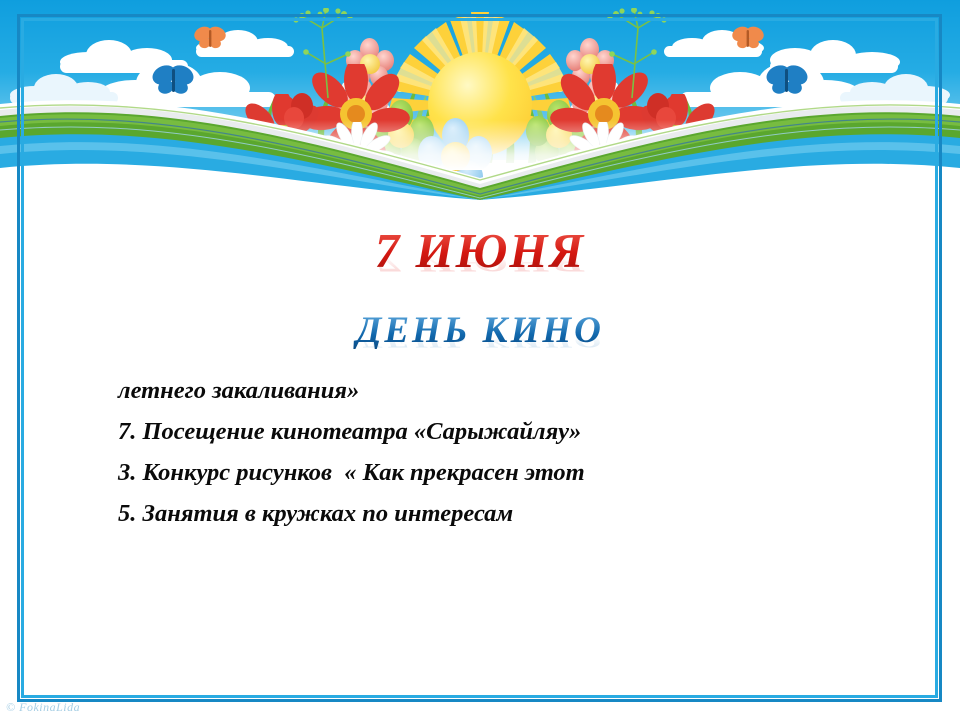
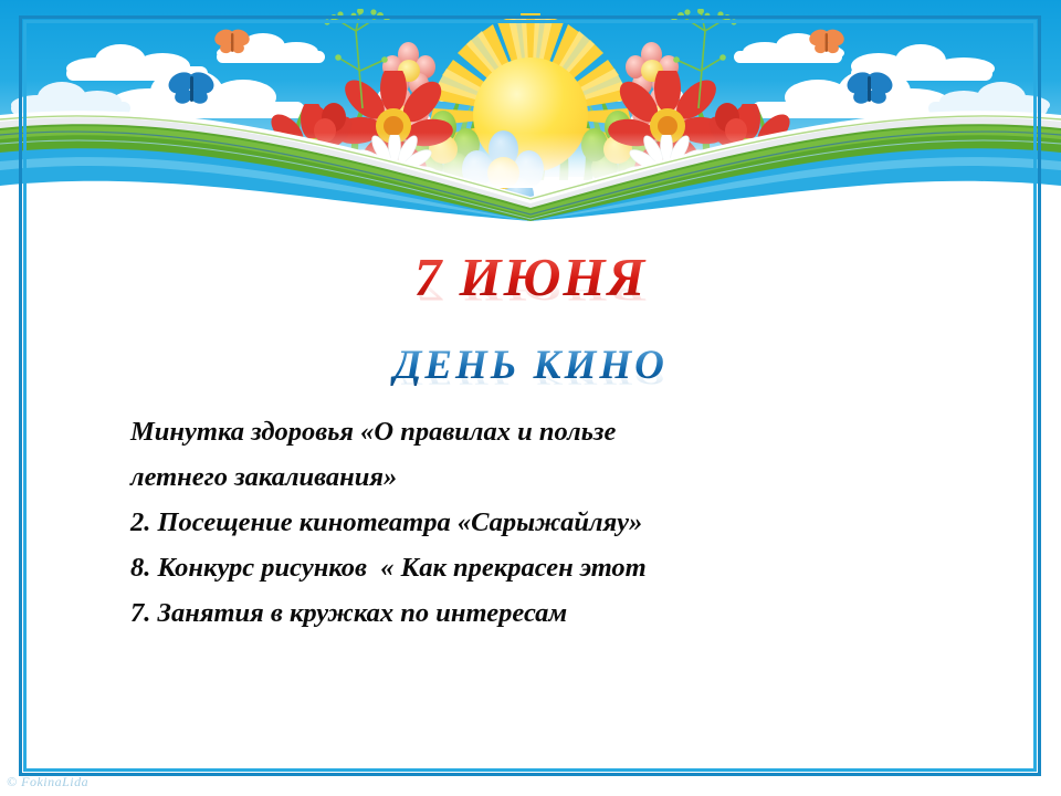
  7 ИЮНЯ
  ДЕНЬ КИНО
+ Минутка здоровья «О правилах и пользе
  летнего закаливания»
- 7. Посещение кинотеатра «Сарыжайляу»
+ 2. Посещение кинотеатра «Сарыжайляу»
- 3. Конкурс рисунков « Как прекрасен этот
+ 8. Конкурс рисунков « Как прекрасен этот
- 5. Занятия в кружках по интересам
+ 7. Занятия в кружках по интересам
  © FokinaLida
